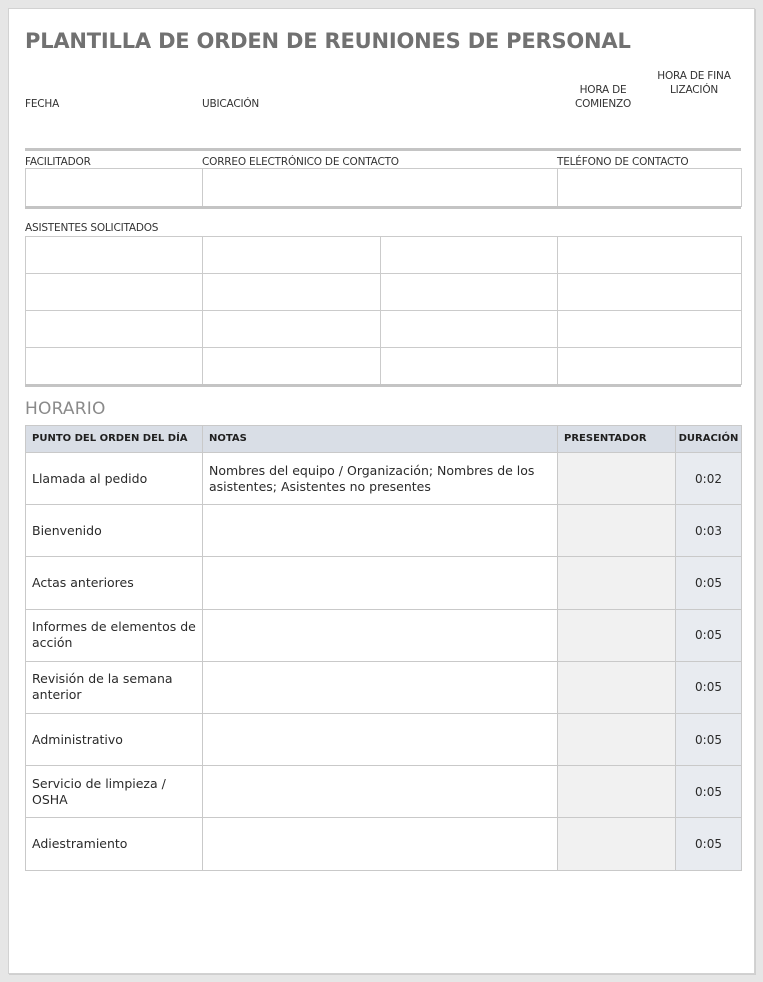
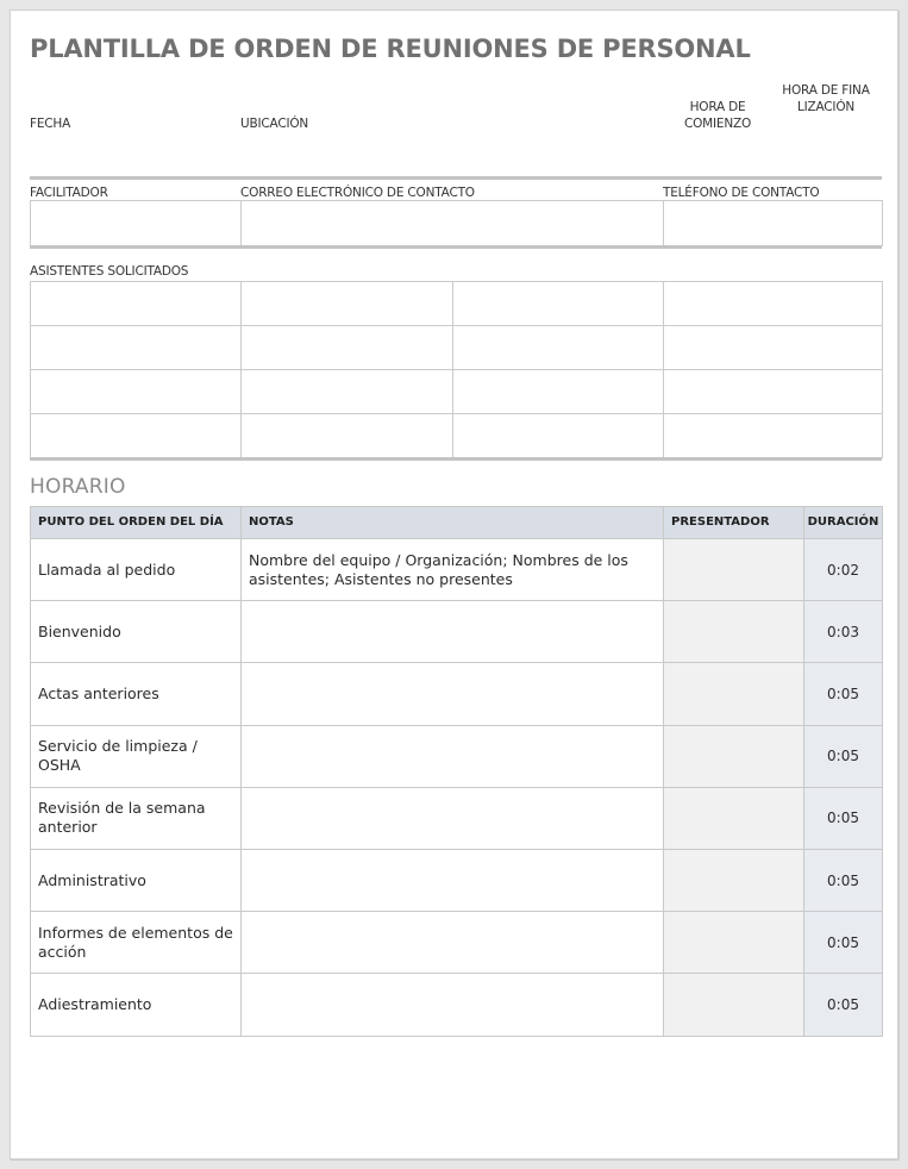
  PLANTILLA DE ORDEN DE REUNIONES DE PERSONAL
  FECHA
  UBICACIÓN
  HORA DE COMIENZO
  HORA DE FINALIZACIÓN
  FACILITADOR
  CORREO ELECTRÓNICO DE CONTACTO
  TELÉFONO DE CONTACTO
  ASISTENTES SOLICITADOS
  HORARIO
  PUNTO DEL ORDEN DEL DÍA	NOTAS	PRESENTADOR	DURACIÓN
- Llamada al pedido	Nombres del equipo / Organización; Nombres de los asistentes; Asistentes no presentes		0:02
+ Llamada al pedido	Nombre del equipo / Organización; Nombres de los asistentes; Asistentes no presentes		0:02
  Bienvenido			0:03
  Actas anteriores			0:05
- Informes de elementos de acción			0:05
+ Servicio de limpieza / OSHA			0:05
  Revisión de la semana anterior			0:05
  Administrativo			0:05
- Servicio de limpieza / OSHA			0:05
+ Informes de elementos de acción			0:05
  Adiestramiento			0:05
